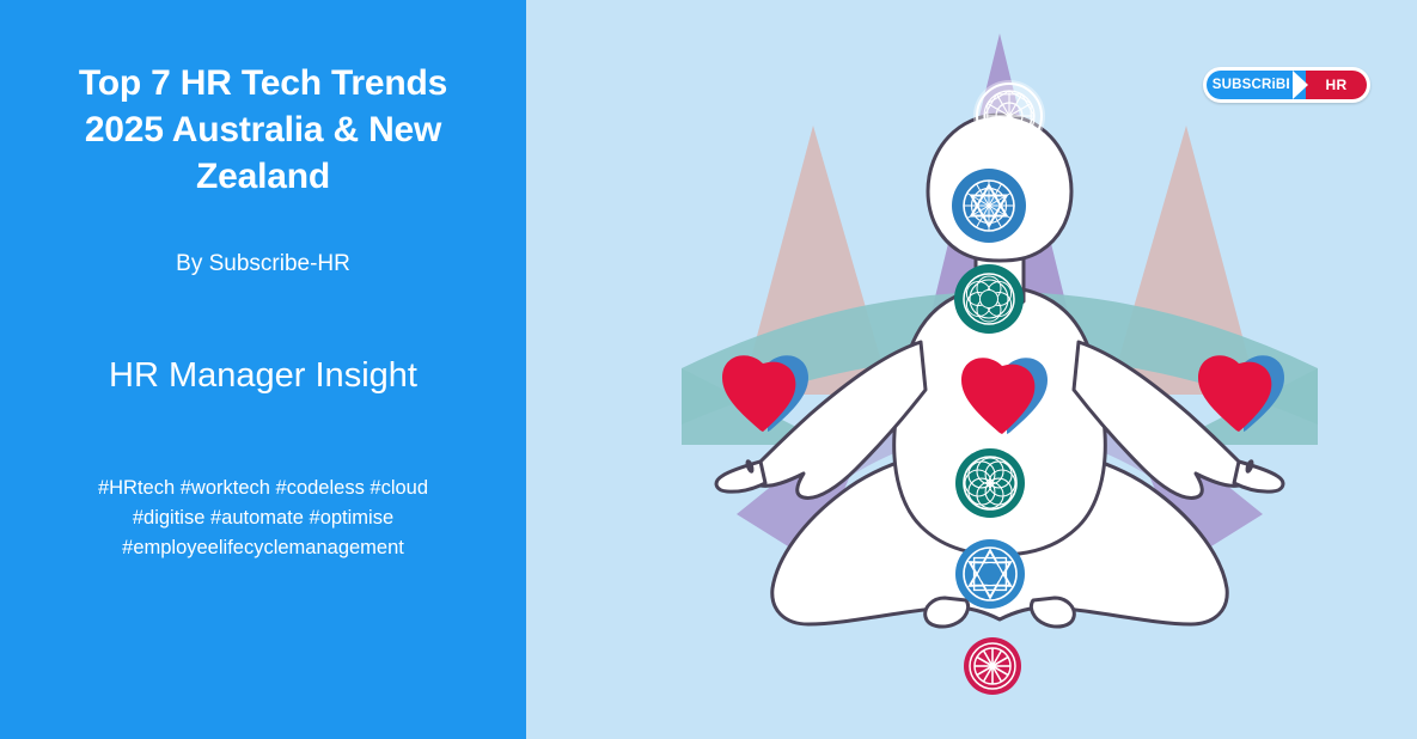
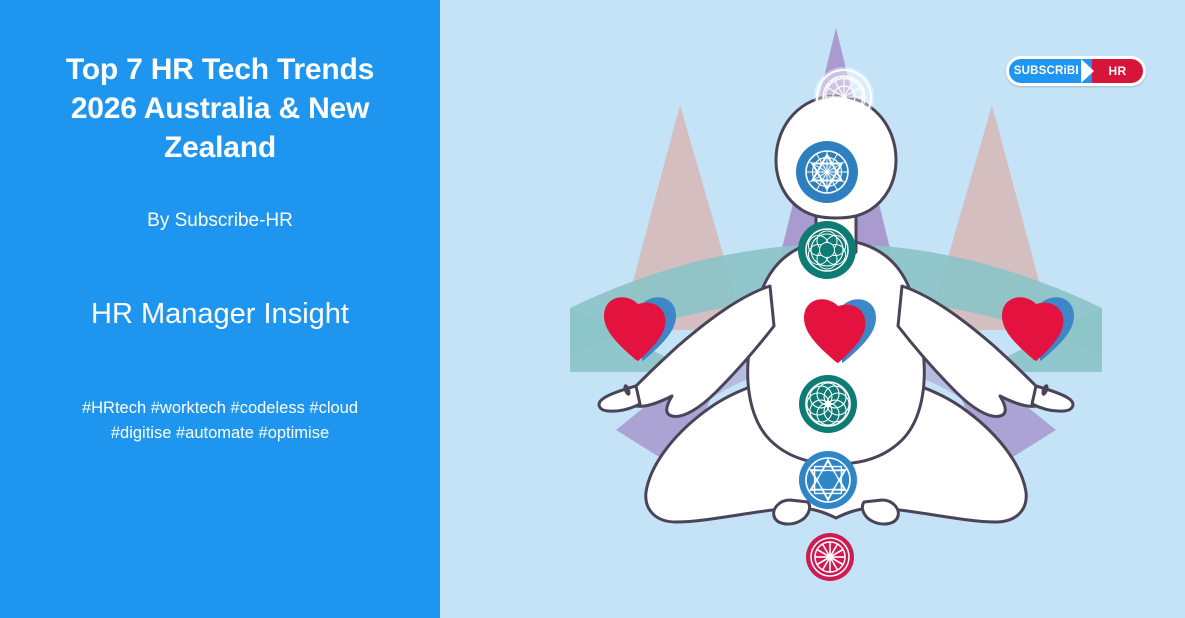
  Top 7 HR Tech Trends
- 2025 Australia & New
+ 2026 Australia & New
  Zealand
  By Subscribe-HR
  HR Manager Insight
  #HRtech #worktech #codeless #cloud
  #digitise #automate #optimise
- #employeelifecyclemanagement
  SUBSCRiBE
  HR
